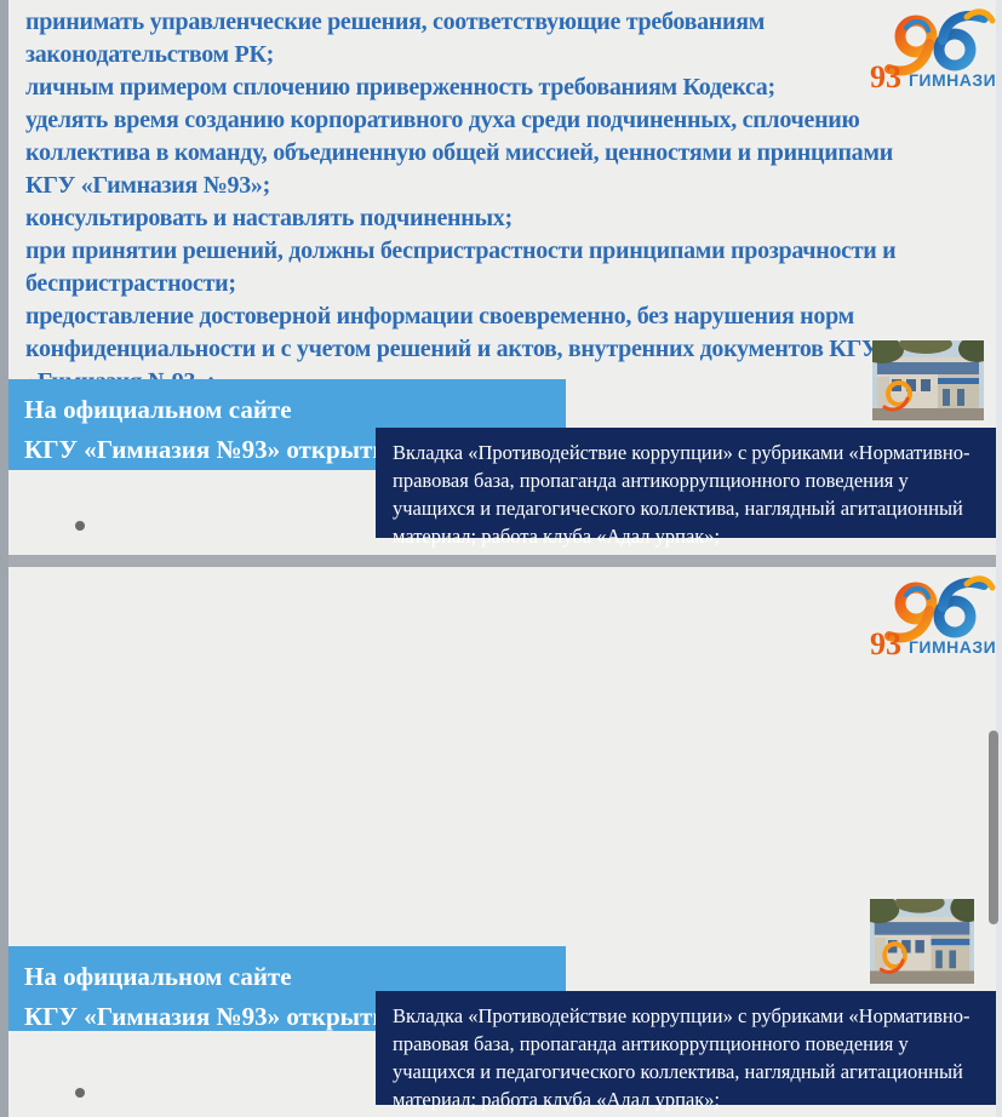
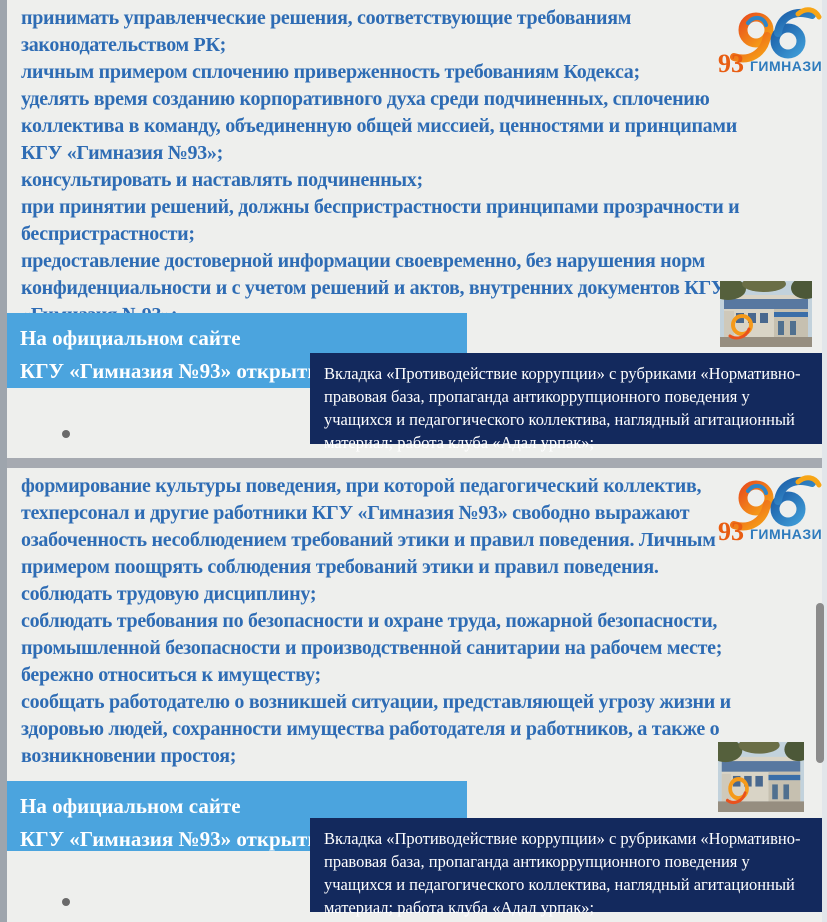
  принимать управленческие решения, соответствующие требованиям законодательством РК;
  личным примером сплочению приверженность требованиям Кодекса;
  уделять время созданию корпоративного духа среди подчиненных, сплочению коллектива в команду, объединенную общей миссией, ценностями и принципами КГУ «Гимназия №93»;
  консультировать и наставлять подчиненных;
  при принятии решений, должны беспристрастности принципами прозрачности и беспристрастности;
  предоставление достоверной информации своевременно, без нарушения норм конфиденциальности и с учетом решений и актов, внутренних документов КГУ
  93
  ГИМНАЗИ
  На официальном сайте
  КГУ «Гимназия №93» открыт
  Вкладка «Противодействие коррупции» с рубриками «Нормативно-правовая база, пропаганда антикоррупционного поведения у учащихся и педагогического коллектива, наглядный агитационный материал; работа клуба «Адал урпак»;
+ формирование культуры поведения, при которой педагогический коллектив, техперсонал и другие работники КГУ «Гимназия №93» свободно выражают озабоченность несоблюдением требований этики и правил поведения. Личным примером поощрять соблюдения требований этики и правил поведения.
+ соблюдать трудовую дисциплину;
+ соблюдать требования по безопасности и охране труда, пожарной безопасности, промышленной безопасности и производственной санитарии на рабочем месте;
+ бережно относиться к имуществу;
+ сообщать работодателю о возникшей ситуации, представляющей угрозу жизни и здоровью людей, сохранности имущества работодателя и работников, а также о возникновении простоя;
  93
  ГИМНАЗИ
  На официальном сайте
  КГУ «Гимназия №93» открыт
  Вкладка «Противодействие коррупции» с рубриками «Нормативно-правовая база, пропаганда антикоррупционного поведения у учащихся и педагогического коллектива, наглядный агитационный материал; работа клуба «Адал урпак»;
